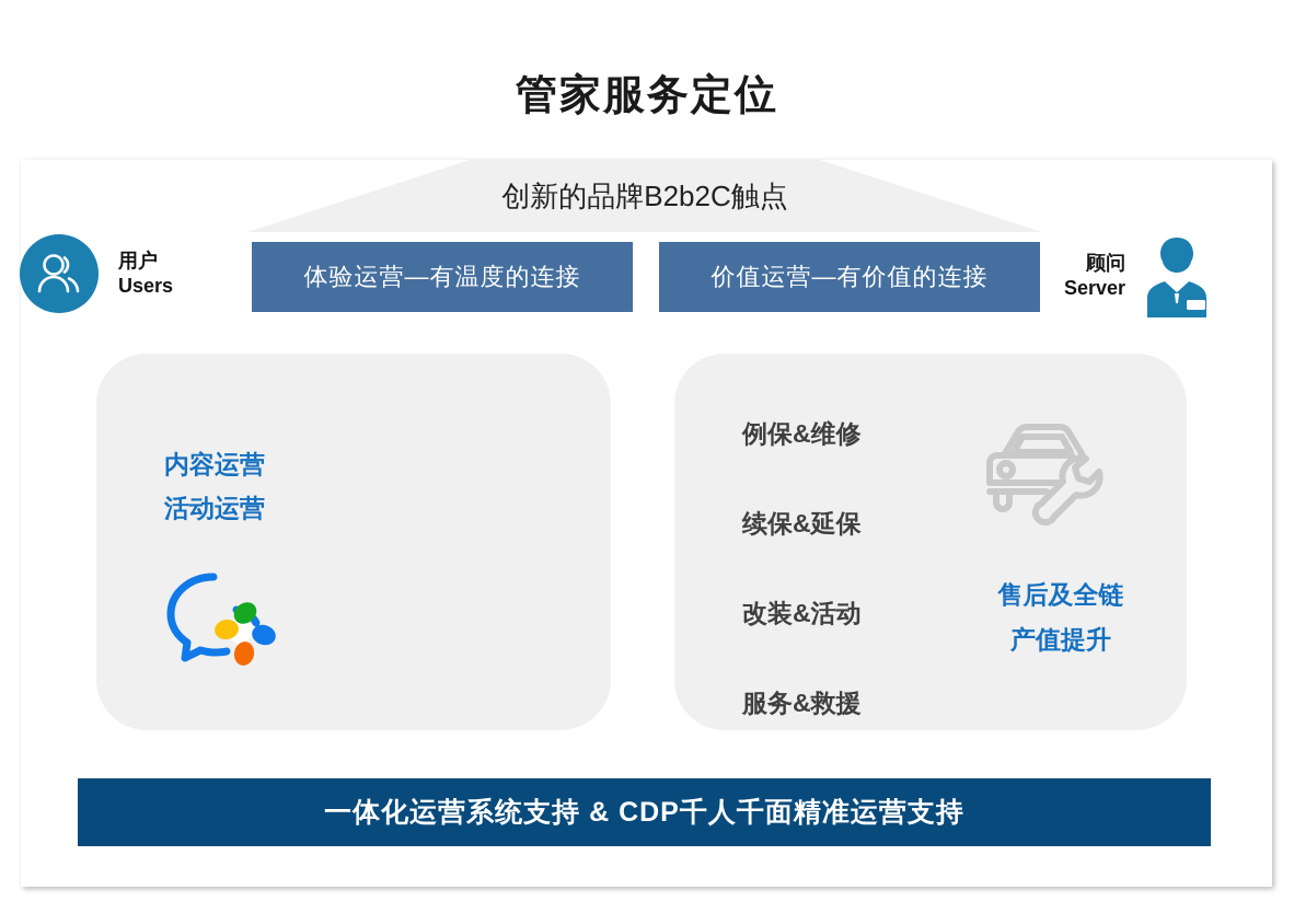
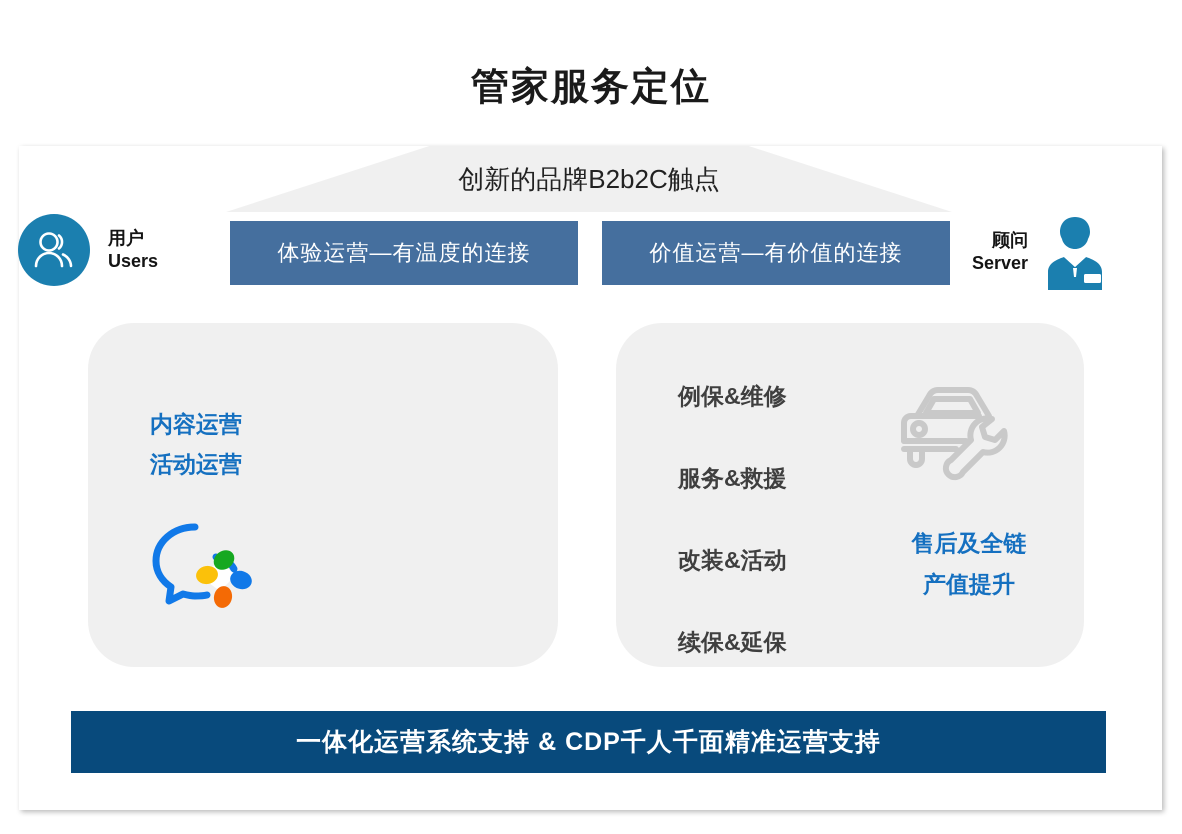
  管家服务定位
  创新的品牌B2b2C触点
  用户
  Users
  顾问
  Server
  体验运营—有温度的连接
  价值运营—有价值的连接
  内容运营
  活动运营
  例保&维修
- 续保&延保
+ 服务&救援
  改装&活动
- 服务&救援
+ 续保&延保
  售后及全链
  产值提升
  一体化运营系统支持 & CDP千人千面精准运营支持
